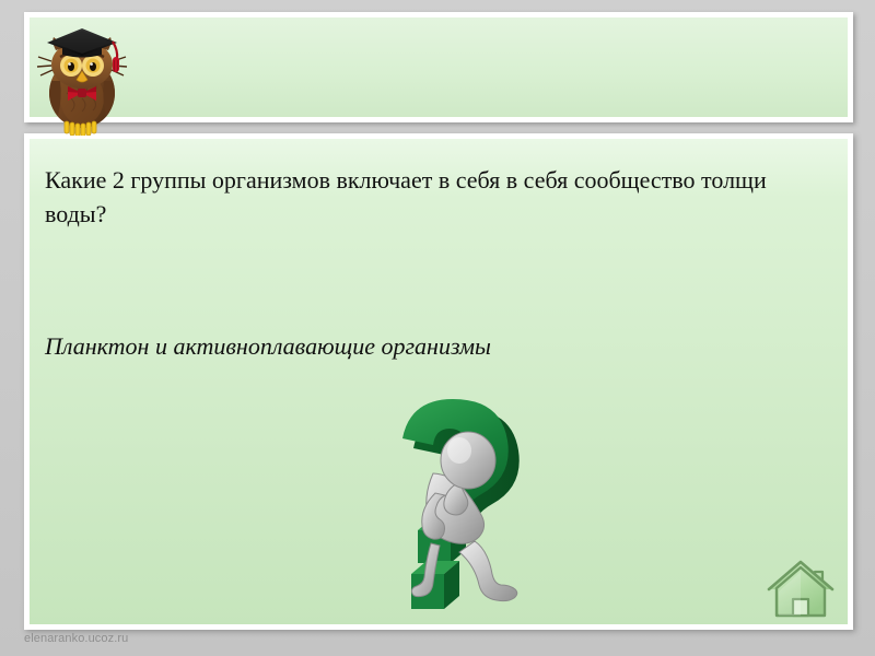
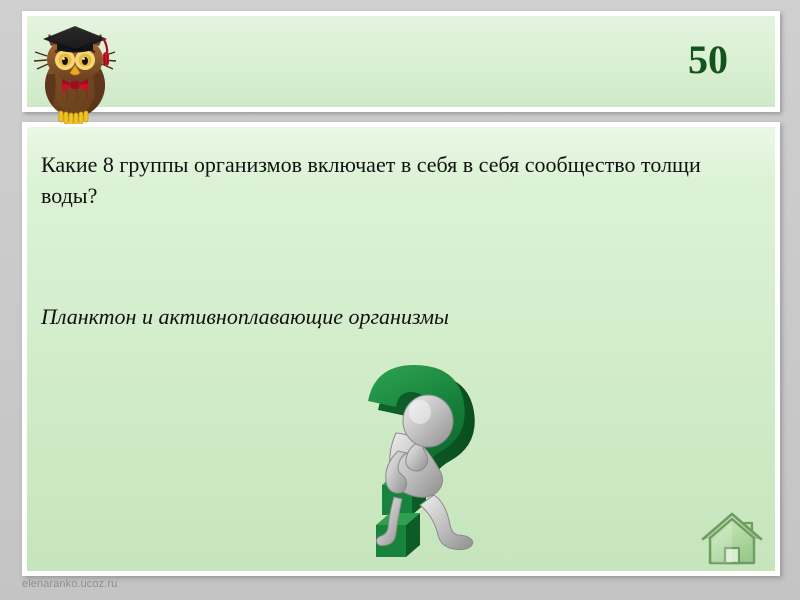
+ 50
- Какие 2 группы организмов включает в себя в себя сообщество толщи воды?
+ Какие 8 группы организмов включает в себя в себя сообщество толщи воды?
  Планктон и активноплавающие организмы
  elenaranko.ucoz.ru
